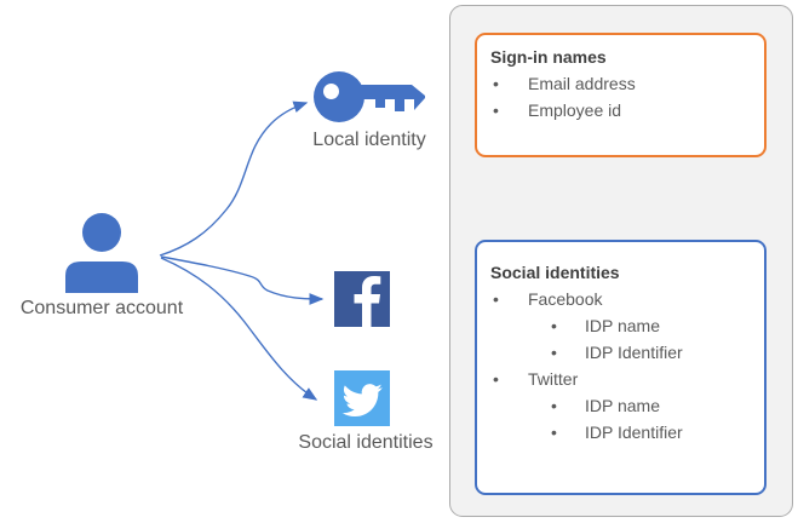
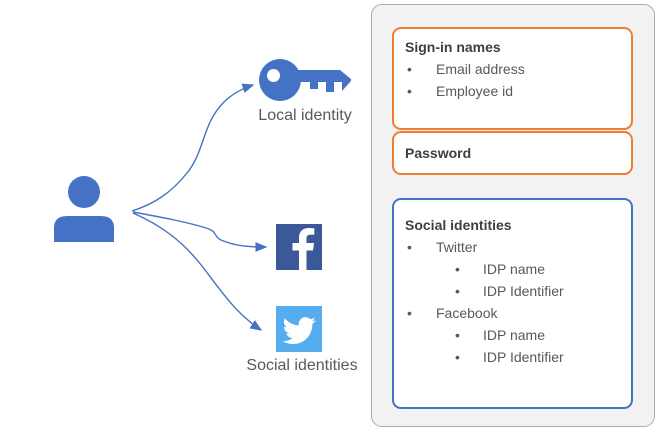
- Consumer account
  Local identity
  Social identities
  Sign-in names
  Email address
  Employee id
+ Password
  Social identities
- Facebook
+ Twitter
  IDP name
  IDP Identifier
- Twitter
+ Facebook
  IDP name
  IDP Identifier
